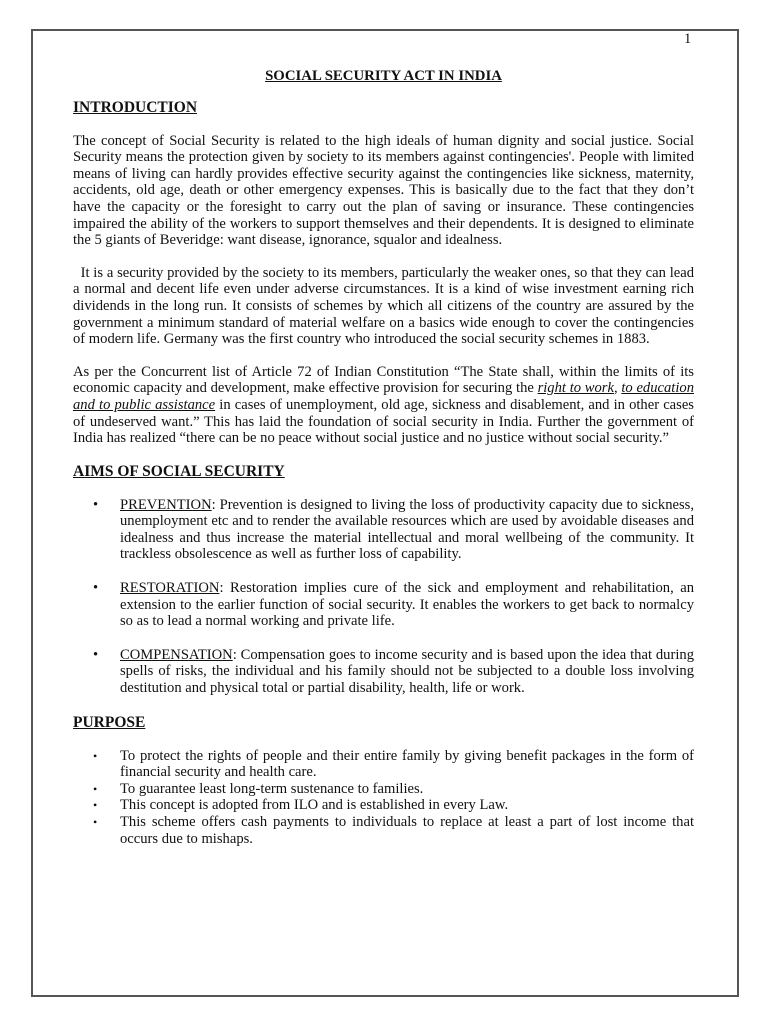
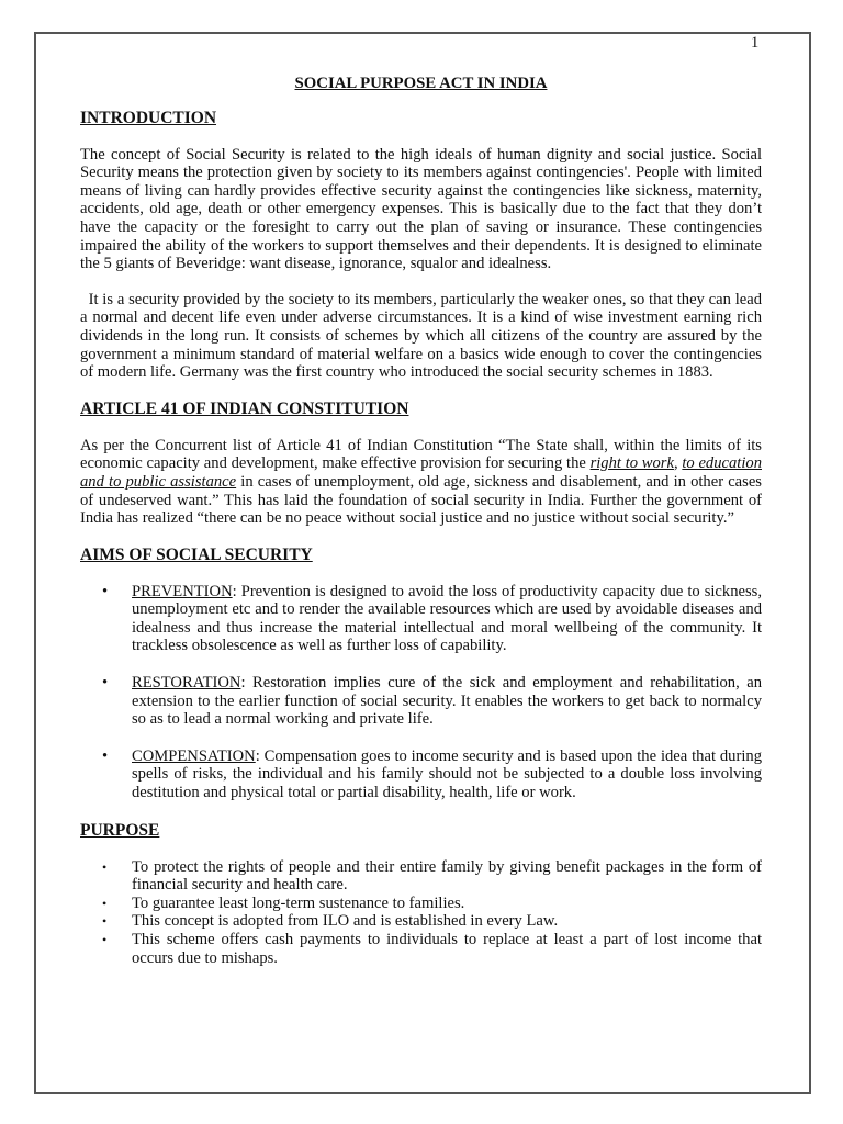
  1
- SOCIAL SECURITY ACT IN INDIA
+ SOCIAL PURPOSE ACT IN INDIA
  INTRODUCTION
  The concept of Social Security is related to the high ideals of human dignity and social justice. Social Security means the protection given by society to its members against contingencies'. People with limited means of living can hardly provides effective security against the contingencies like sickness, maternity, accidents, old age, death or other emergency expenses. This is basically due to the fact that they don’t have the capacity or the foresight to carry out the plan of saving or insurance. These contingencies impaired the ability of the workers to support themselves and their dependents. It is designed to eliminate the 5 giants of Beveridge: want disease, ignorance, squalor and idealness.
  It is a security provided by the society to its members, particularly the weaker ones, so that they can lead a normal and decent life even under adverse circumstances. It is a kind of wise investment earning rich dividends in the long run. It consists of schemes by which all citizens of the country are assured by the government a minimum standard of material welfare on a basics wide enough to cover the contingencies of modern life. Germany was the first country who introduced the social security schemes in 1883.
+ ARTICLE 41 OF INDIAN CONSTITUTION
- As per the Concurrent list of Article 72 of Indian Constitution “The State shall, within the limits of its economic capacity and development, make effective provision for securing the right to work, to education and to public assistance in cases of unemployment, old age, sickness and disablement, and in other cases of undeserved want.” This has laid the foundation of social security in India. Further the government of India has realized “there can be no peace without social justice and no justice without social security.”
+ As per the Concurrent list of Article 41 of Indian Constitution “The State shall, within the limits of its economic capacity and development, make effective provision for securing the right to work, to education and to public assistance in cases of unemployment, old age, sickness and disablement, and in other cases of undeserved want.” This has laid the foundation of social security in India. Further the government of India has realized “there can be no peace without social justice and no justice without social security.”
  AIMS OF SOCIAL SECURITY
  •
- PREVENTION: Prevention is designed to living the loss of productivity capacity due to sickness, unemployment etc and to render the available resources which are used by avoidable diseases and idealness and thus increase the material intellectual and moral wellbeing of the community. It trackless obsolescence as well as further loss of capability.
+ PREVENTION: Prevention is designed to avoid the loss of productivity capacity due to sickness, unemployment etc and to render the available resources which are used by avoidable diseases and idealness and thus increase the material intellectual and moral wellbeing of the community. It trackless obsolescence as well as further loss of capability.
  •
  RESTORATION: Restoration implies cure of the sick and employment and rehabilitation, an extension to the earlier function of social security. It enables the workers to get back to normalcy so as to lead a normal working and private life.
  •
  COMPENSATION: Compensation goes to income security and is based upon the idea that during spells of risks, the individual and his family should not be subjected to a double loss involving destitution and physical total or partial disability, health, life or work.
  PURPOSE
  •
  To protect the rights of people and their entire family by giving benefit packages in the form of financial security and health care.
  •
  To guarantee least long-term sustenance to families.
  •
  This concept is adopted from ILO and is established in every Law.
  •
  This scheme offers cash payments to individuals to replace at least a part of lost income that occurs due to mishaps.
